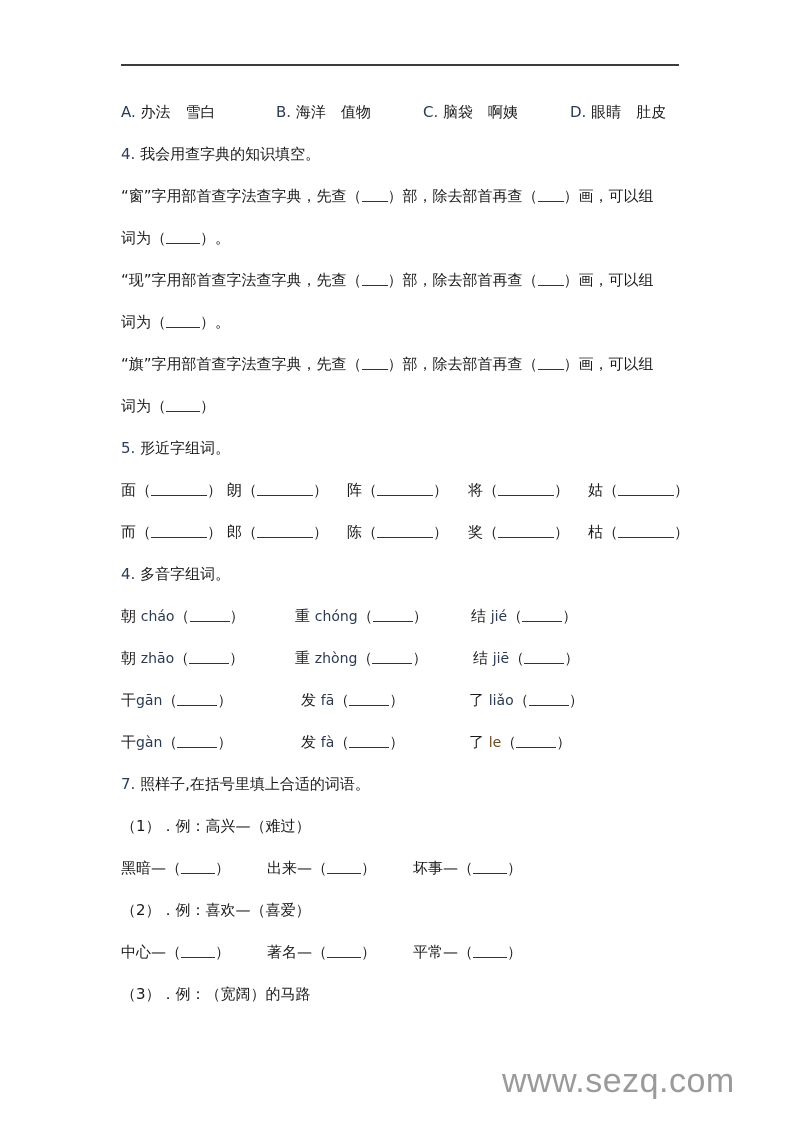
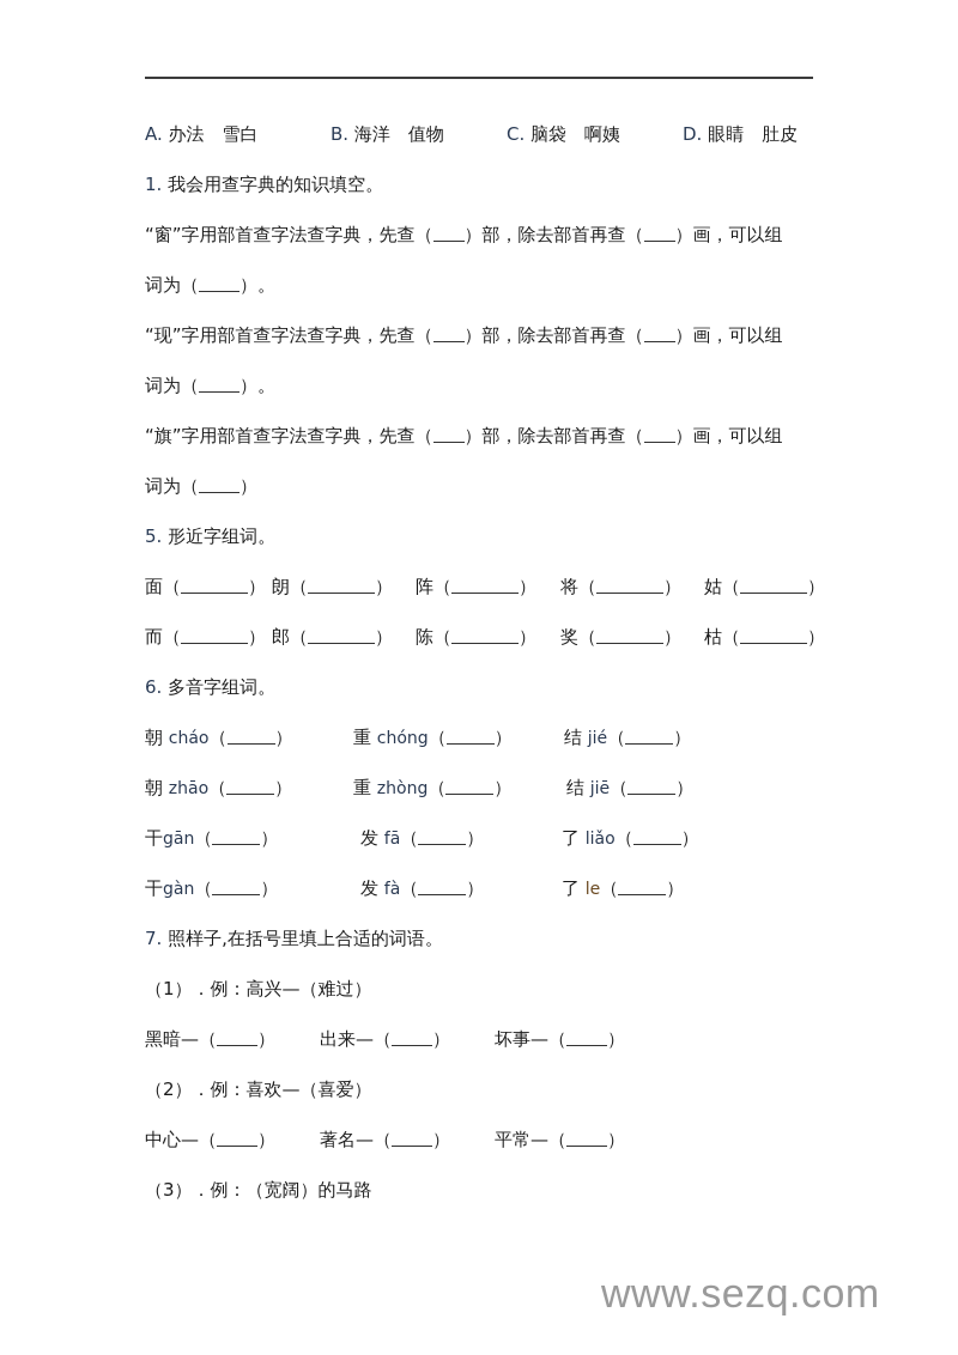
  A. 办法 雪白
  B. 海洋 值物
  C. 脑袋 啊姨
  D. 眼睛 肚皮
- 4. 我会用查字典的知识填空。
+ 1. 我会用查字典的知识填空。
  “窗”字用部首查字法查字典，先查（ ）部，除去部首再查（ ）画，可以组
  词为（ ）。
  “现”字用部首查字法查字典，先查（ ）部，除去部首再查（ ）画，可以组
  词为（ ）。
  “旗”字用部首查字法查字典，先查（ ）部，除去部首再查（ ）画，可以组
  词为（ ）
  5. 形近字组词。
  面（ ）
  朗（ ）
  阵（ ）
  将（ ）
  姑（ ）
  而（ ）
  郎（ ）
  陈（ ）
  奖（ ）
  枯（ ）
- 4. 多音字组词。
+ 6. 多音字组词。
  朝 cháo（ ）
  重 chóng（ ）
  结 jié（ ）
  朝 zhāo（ ）
  重 zhòng（ ）
  结 jiē（ ）
  干gān（ ）
  发 fā（ ）
  了 liǎo（ ）
  干gàn（ ）
  发 fà（ ）
  了 le（ ）
  7. 照样子,在括号里填上合适的词语。
  （1）．例：高兴—（难过）
  黑暗—（ ）
  出来—（ ）
  坏事—（ ）
  （2）．例：喜欢—（喜爱）
  中心—（ ）
  著名—（ ）
  平常—（ ）
  （3）．例：（宽阔）的马路
  www.sezq.com
